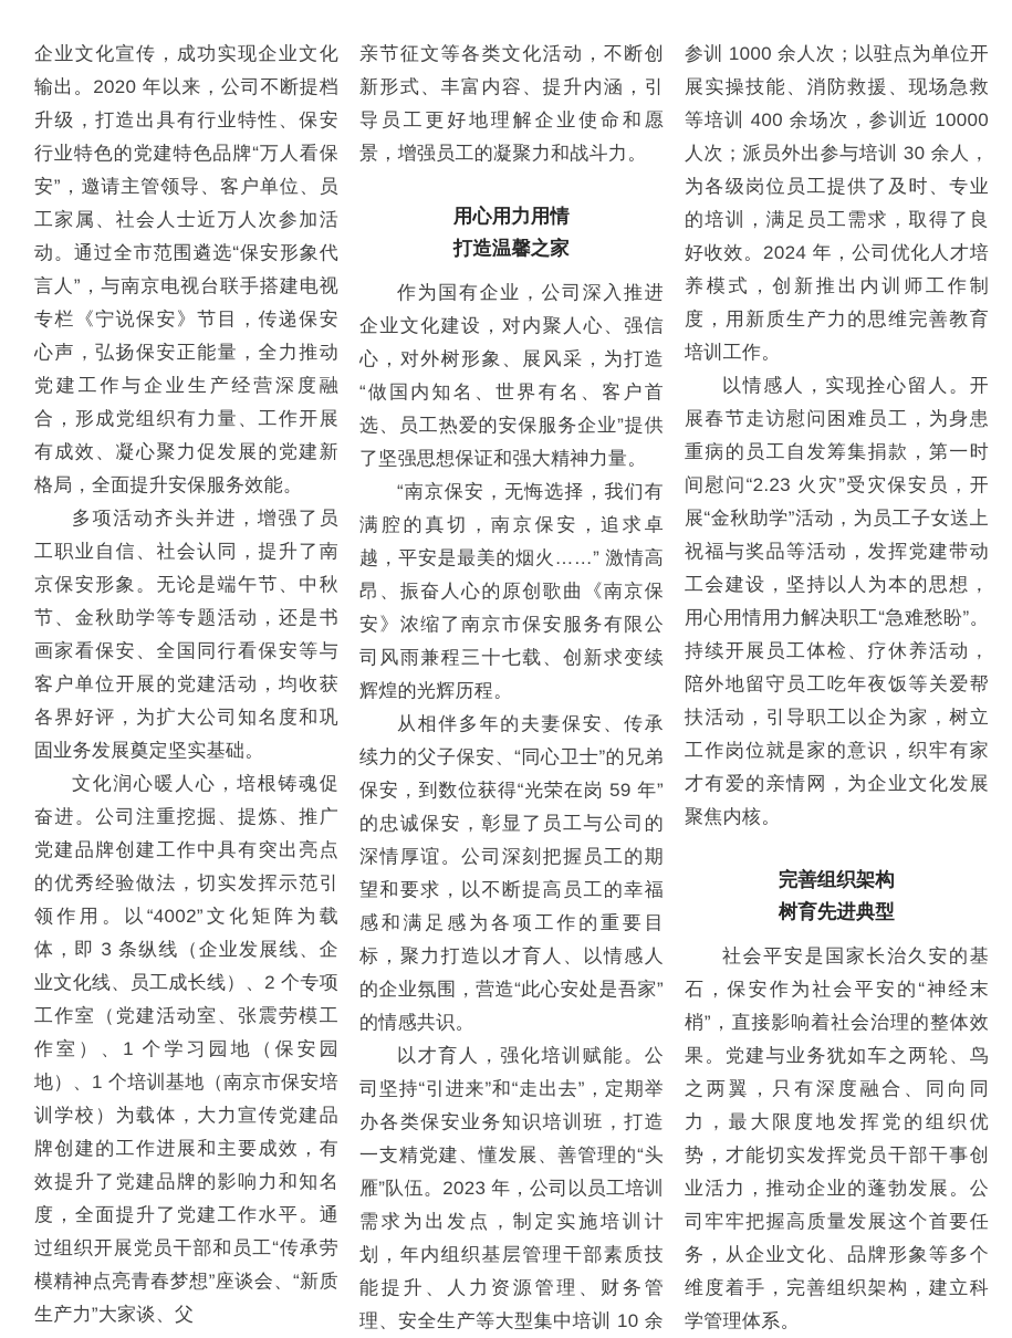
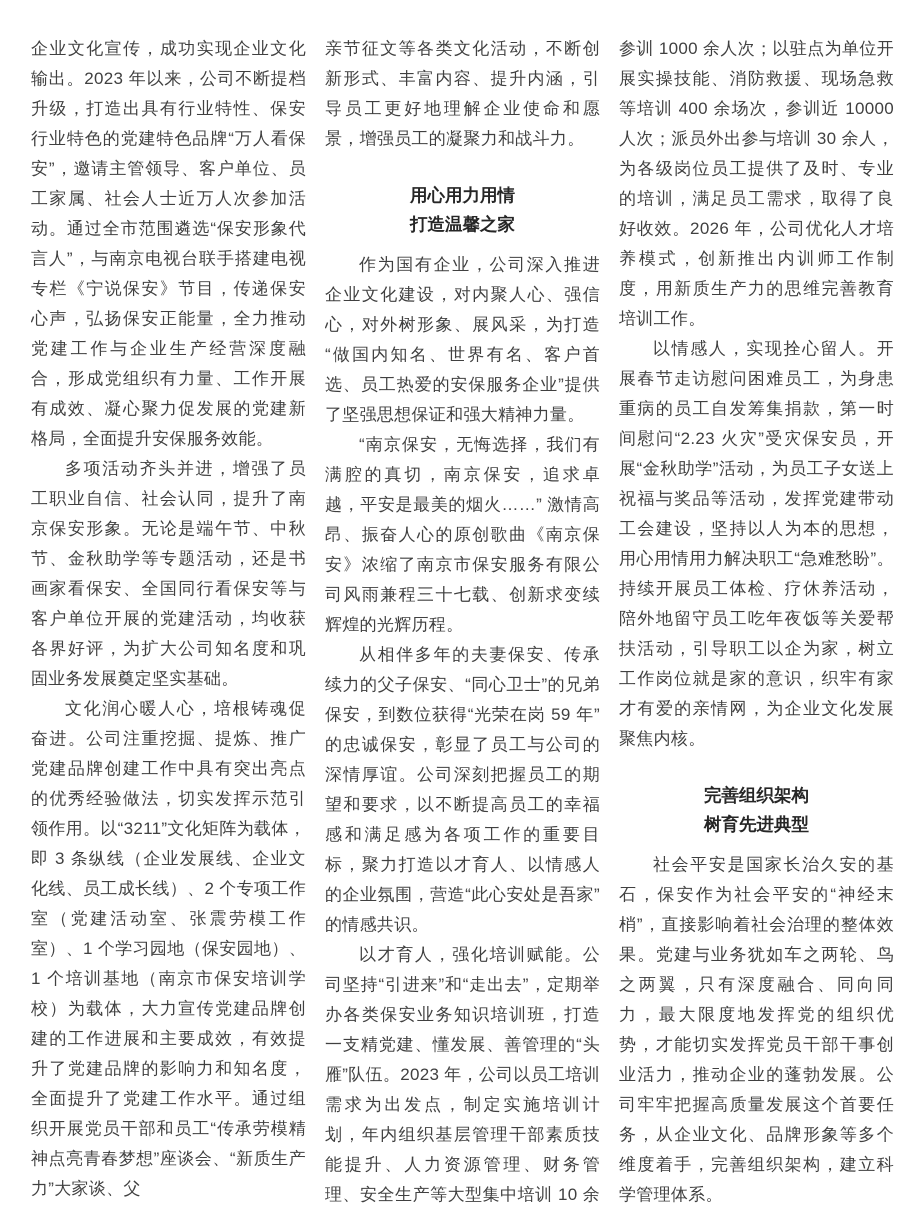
- 企业文化宣传，成功实现企业文化输出。2020 年以来，公司不断提档升级，打造出具有行业特性、保安行业特色的党建特色品牌“万人看保安”，邀请主管领导、客户单位、员工家属、社会人士近万人次参加活动。通过全市范围遴选“保安形象代言人”，与南京电视台联手搭建电视专栏《宁说保安》节目，传递保安心声，弘扬保安正能量，全力推动党建工作与企业生产经营深度融合，形成党组织有力量、工作开展有成效、凝心聚力促发展的党建新格局，全面提升安保服务效能。
+ 企业文化宣传，成功实现企业文化输出。2023 年以来，公司不断提档升级，打造出具有行业特性、保安行业特色的党建特色品牌“万人看保安”，邀请主管领导、客户单位、员工家属、社会人士近万人次参加活动。通过全市范围遴选“保安形象代言人”，与南京电视台联手搭建电视专栏《宁说保安》节目，传递保安心声，弘扬保安正能量，全力推动党建工作与企业生产经营深度融合，形成党组织有力量、工作开展有成效、凝心聚力促发展的党建新格局，全面提升安保服务效能。
  多项活动齐头并进，增强了员工职业自信、社会认同，提升了南京保安形象。无论是端午节、中秋节、金秋助学等专题活动，还是书画家看保安、全国同行看保安等与客户单位开展的党建活动，均收获各界好评，为扩大公司知名度和巩固业务发展奠定坚实基础。
- 文化润心暖人心，培根铸魂促奋进。公司注重挖掘、提炼、推广党建品牌创建工作中具有突出亮点的优秀经验做法，切实发挥示范引领作用。以“4002”文化矩阵为载体，即 3 条纵线（企业发展线、企业文化线、员工成长线）、2 个专项工作室（党建活动室、张震劳模工作室）、1 个学习园地（保安园地）、1 个培训基地（南京市保安培训学校）为载体，大力宣传党建品牌创建的工作进展和主要成效，有效提升了党建品牌的影响力和知名度，全面提升了党建工作水平。通过组织开展党员干部和员工“传承劳模精神点亮青春梦想”座谈会、“新质生产力”大家谈、父
+ 文化润心暖人心，培根铸魂促奋进。公司注重挖掘、提炼、推广党建品牌创建工作中具有突出亮点的优秀经验做法，切实发挥示范引领作用。以“3211”文化矩阵为载体，即 3 条纵线（企业发展线、企业文化线、员工成长线）、2 个专项工作室（党建活动室、张震劳模工作室）、1 个学习园地（保安园地）、1 个培训基地（南京市保安培训学校）为载体，大力宣传党建品牌创建的工作进展和主要成效，有效提升了党建品牌的影响力和知名度，全面提升了党建工作水平。通过组织开展党员干部和员工“传承劳模精神点亮青春梦想”座谈会、“新质生产力”大家谈、父
  亲节征文等各类文化活动，不断创新形式、丰富内容、提升内涵，引导员工更好地理解企业使命和愿景，增强员工的凝聚力和战斗力。
  用心用力用情
  打造温馨之家
  作为国有企业，公司深入推进企业文化建设，对内聚人心、强信心，对外树形象、展风采，为打造“做国内知名、世界有名、客户首选、员工热爱的安保服务企业”提供了坚强思想保证和强大精神力量。
  “南京保安，无悔选择，我们有满腔的真切，南京保安，追求卓越，平安是最美的烟火……” 激情高昂、振奋人心的原创歌曲《南京保安》浓缩了南京市保安服务有限公司风雨兼程三十七载、创新求变续辉煌的光辉历程。
  从相伴多年的夫妻保安、传承续力的父子保安、“同心卫士”的兄弟保安，到数位获得“光荣在岗 59 年”的忠诚保安，彰显了员工与公司的深情厚谊。公司深刻把握员工的期望和要求，以不断提高员工的幸福感和满足感为各项工作的重要目标，聚力打造以才育人、以情感人的企业氛围，营造“此心安处是吾家”的情感共识。
  以才育人，强化培训赋能。公司坚持“引进来”和“走出去”，定期举办各类保安业务知识培训班，打造一支精党建、懂发展、善管理的“头雁”队伍。2023 年，公司以员工培训需求为出发点，制定实施培训计划，年内组织基层管理干部素质技能提升、人力资源管理、财务管理、安全生产等大型集中培训 10 余
- 参训 1000 余人次；以驻点为单位开展实操技能、消防救援、现场急救等培训 400 余场次，参训近 10000 人次；派员外出参与培训 30 余人，为各级岗位员工提供了及时、专业的培训，满足员工需求，取得了良好收效。2024 年，公司优化人才培养模式，创新推出内训师工作制度，用新质生产力的思维完善教育培训工作。
+ 参训 1000 余人次；以驻点为单位开展实操技能、消防救援、现场急救等培训 400 余场次，参训近 10000 人次；派员外出参与培训 30 余人，为各级岗位员工提供了及时、专业的培训，满足员工需求，取得了良好收效。2026 年，公司优化人才培养模式，创新推出内训师工作制度，用新质生产力的思维完善教育培训工作。
  以情感人，实现拴心留人。开展春节走访慰问困难员工，为身患重病的员工自发筹集捐款，第一时间慰问“2.23 火灾”受灾保安员，开展“金秋助学”活动，为员工子女送上祝福与奖品等活动，发挥党建带动工会建设，坚持以人为本的思想，用心用情用力解决职工“急难愁盼”。持续开展员工体检、疗休养活动，陪外地留守员工吃年夜饭等关爱帮扶活动，引导职工以企为家，树立工作岗位就是家的意识，织牢有家才有爱的亲情网，为企业文化发展聚焦内核。
  完善组织架构
  树育先进典型
  社会平安是国家长治久安的基石，保安作为社会平安的“神经末梢”，直接影响着社会治理的整体效果。党建与业务犹如车之两轮、鸟之两翼，只有深度融合、同向同力，最大限度地发挥党的组织优势，才能切实发挥党员干部干事创业活力，推动企业的蓬勃发展。公司牢牢把握高质量发展这个首要任务，从企业文化、品牌形象等多个维度着手，完善组织架构，建立科学管理体系。
